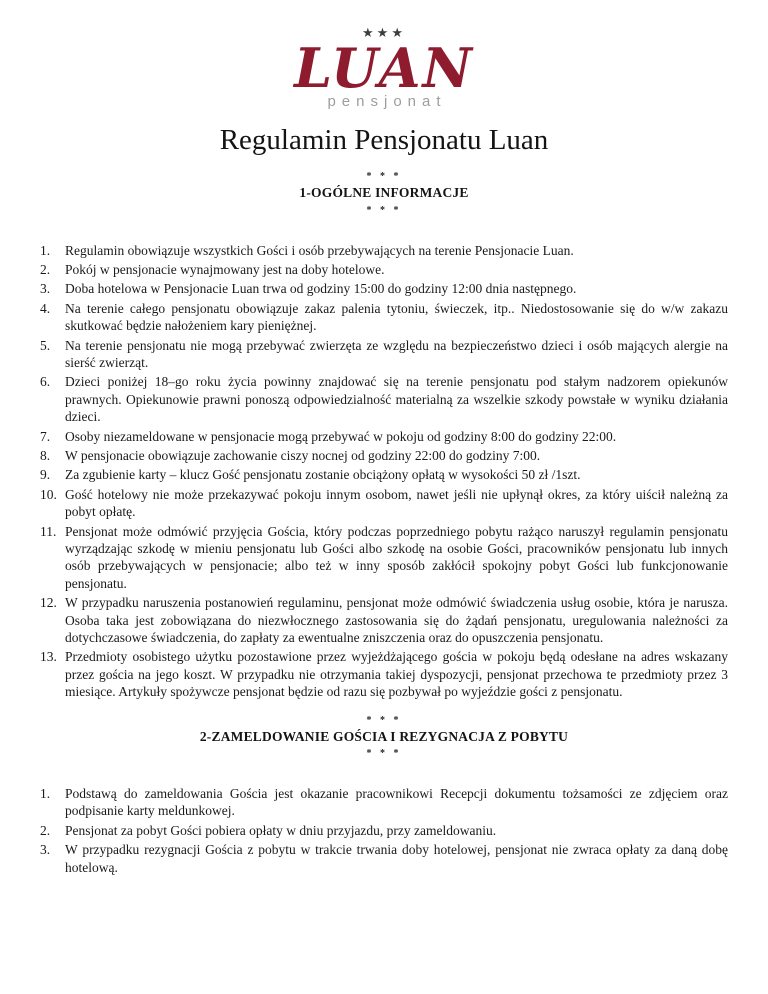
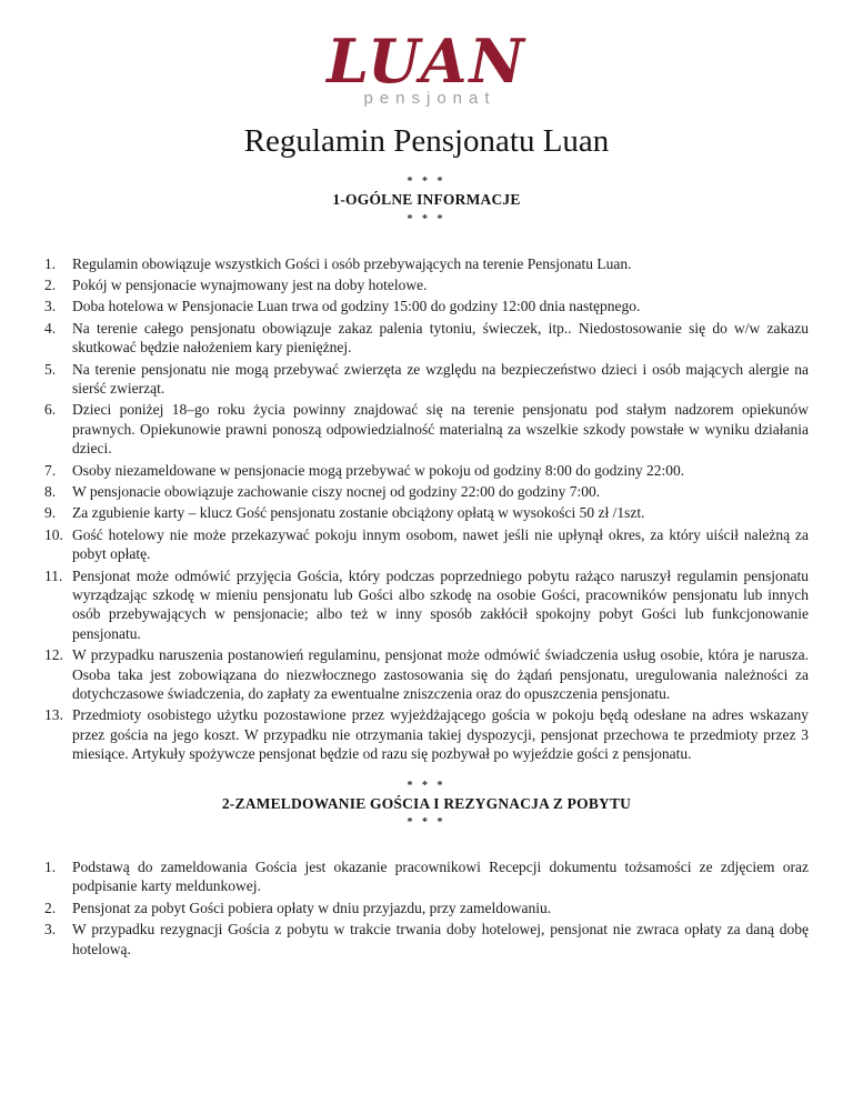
- ★★★
  LUAN
  pensjonat
  Regulamin Pensjonatu Luan
  * * *
  1-OGÓLNE INFORMACJE
  * * *
  1.
- Regulamin obowiązuje wszystkich Gości i osób przebywających na terenie Pensjonacie Luan.
+ Regulamin obowiązuje wszystkich Gości i osób przebywających na terenie Pensjonatu Luan.
  2.
  Pokój w pensjonacie wynajmowany jest na doby hotelowe.
  3.
  Doba hotelowa w Pensjonacie Luan trwa od godziny 15:00 do godziny 12:00 dnia następnego.
  4.
  Na terenie całego pensjonatu obowiązuje zakaz palenia tytoniu, świeczek, itp.. Niedostosowanie się do w/w zakazu skutkować będzie nałożeniem kary pieniężnej.
  5.
  Na terenie pensjonatu nie mogą przebywać zwierzęta ze względu na bezpieczeństwo dzieci i osób mających alergie na sierść zwierząt.
  6.
  Dzieci poniżej 18–go roku życia powinny znajdować się na terenie pensjonatu pod stałym nadzorem opiekunów prawnych. Opiekunowie prawni ponoszą odpowiedzialność materialną za wszelkie szkody powstałe w wyniku działania dzieci.
  7.
  Osoby niezameldowane w pensjonacie mogą przebywać w pokoju od godziny 8:00 do godziny 22:00.
  8.
  W pensjonacie obowiązuje zachowanie ciszy nocnej od godziny 22:00 do godziny 7:00.
  9.
  Za zgubienie karty – klucz Gość pensjonatu zostanie obciążony opłatą w wysokości 50 zł /1szt.
  10.
  Gość hotelowy nie może przekazywać pokoju innym osobom, nawet jeśli nie upłynął okres, za który uiścił należną za pobyt opłatę.
  11.
  Pensjonat może odmówić przyjęcia Gościa, który podczas poprzedniego pobytu rażąco naruszył regulamin pensjonatu wyrządzając szkodę w mieniu pensjonatu lub Gości albo szkodę na osobie Gości, pracowników pensjonatu lub innych osób przebywających w pensjonacie; albo też w inny sposób zakłócił spokojny pobyt Gości lub funkcjonowanie pensjonatu.
  12.
  W przypadku naruszenia postanowień regulaminu, pensjonat może odmówić świadczenia usług osobie, która je narusza. Osoba taka jest zobowiązana do niezwłocznego zastosowania się do żądań pensjonatu, uregulowania należności za dotychczasowe świadczenia, do zapłaty za ewentualne zniszczenia oraz do opuszczenia pensjonatu.
  13.
  Przedmioty osobistego użytku pozostawione przez wyjeżdżającego gościa w pokoju będą odesłane na adres wskazany przez gościa na jego koszt. W przypadku nie otrzymania takiej dyspozycji, pensjonat przechowa te przedmioty przez 3 miesiące. Artykuły spożywcze pensjonat będzie od razu się pozbywał po wyjeździe gości z pensjonatu.
  * * *
  2-ZAMELDOWANIE GOŚCIA I REZYGNACJA Z POBYTU
  * * *
  1.
  Podstawą do zameldowania Gościa jest okazanie pracownikowi Recepcji dokumentu tożsamości ze zdjęciem oraz podpisanie karty meldunkowej.
  2.
  Pensjonat za pobyt Gości pobiera opłaty w dniu przyjazdu, przy zameldowaniu.
  3.
  W przypadku rezygnacji Gościa z pobytu w trakcie trwania doby hotelowej, pensjonat nie zwraca opłaty za daną dobę hotelową.
